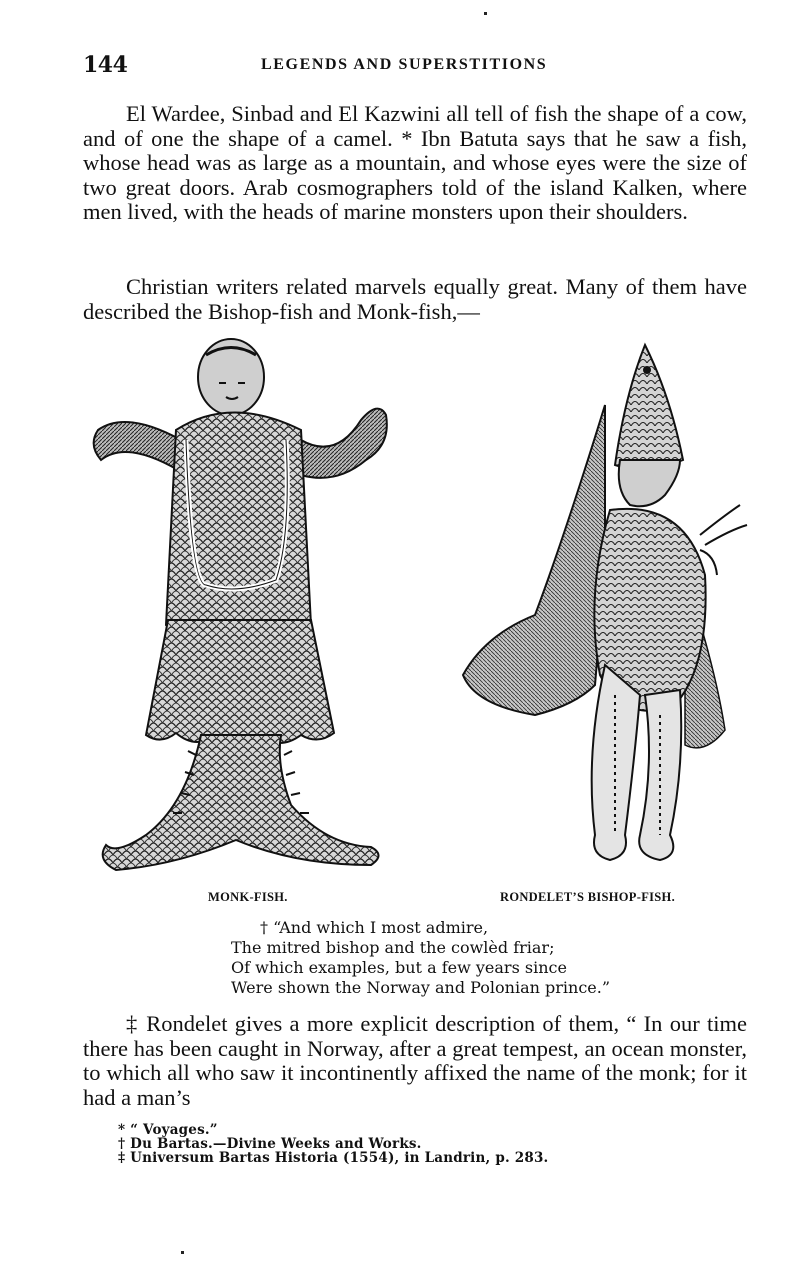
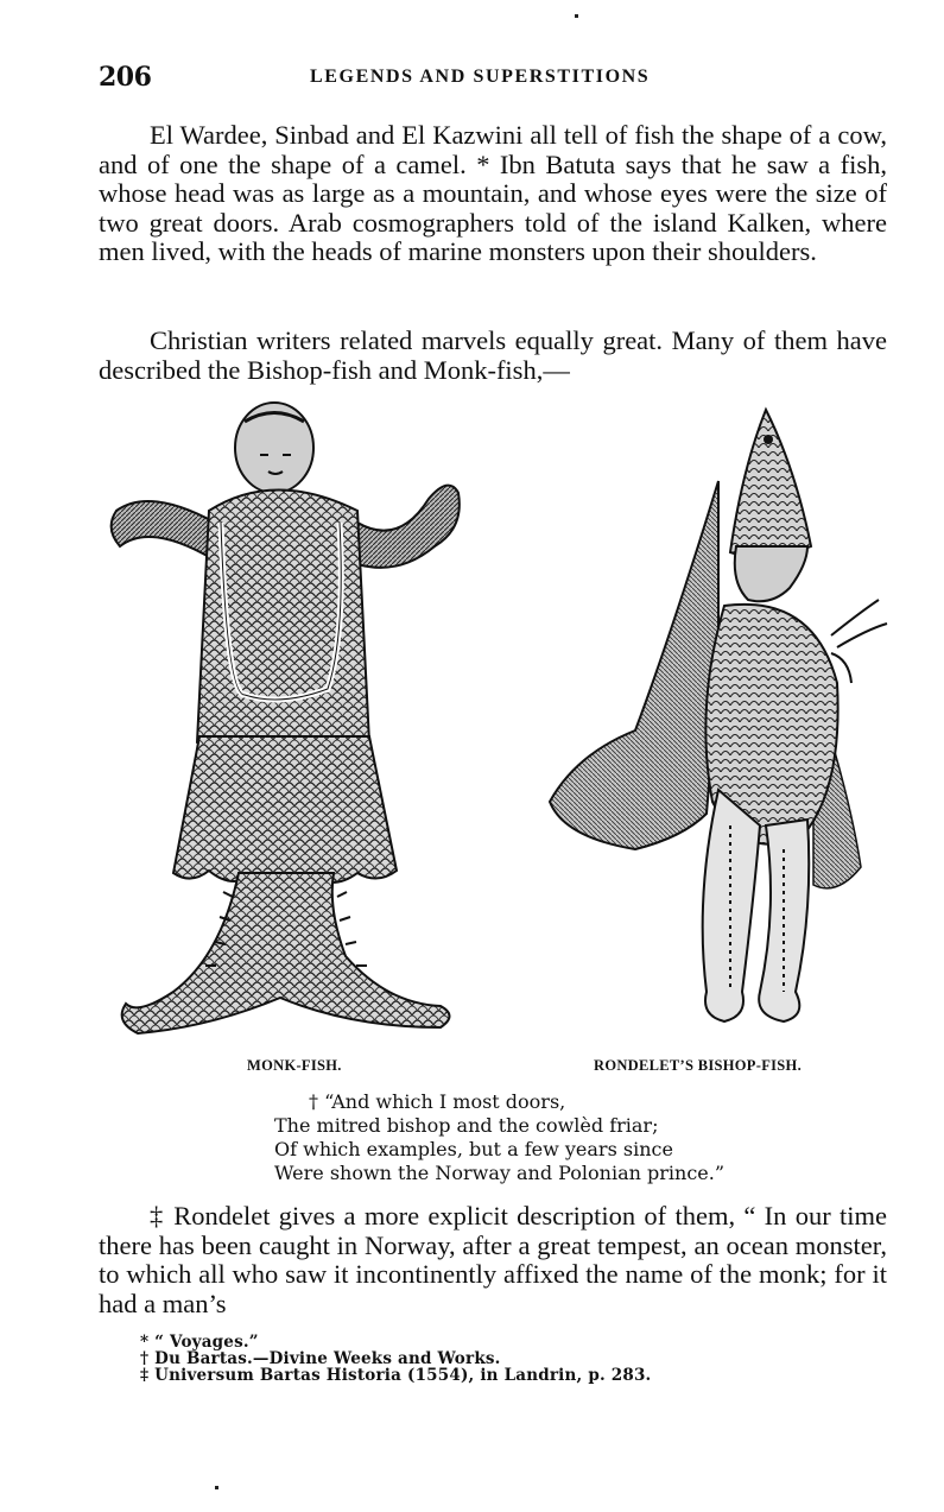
- 144
+ 206
  LEGENDS AND SUPERSTITIONS
  El Wardee, Sinbad and El Kazwini all tell of fish the shape of a cow, and of one the shape of a camel. * Ibn Batuta says that he saw a fish, whose head was as large as a mountain, and whose eyes were the size of two great doors. Arab cosmographers told of the island Kalken, where men lived, with the heads of marine monsters upon their shoulders.
  Christian writers related marvels equally great. Many of them have described the Bishop-fish and Monk-fish,—
  MONK-FISH.
  RONDELET’S BISHOP-FISH.
- † “And which I most admire,
+ † “And which I most doors,
  The mitred bishop and the cowlèd friar;
  Of which examples, but a few years since
  Were shown the Norway and Polonian prince.”
  ‡ Rondelet gives a more explicit description of them, “ In our time there has been caught in Norway, after a great tempest, an ocean monster, to which all who saw it incontinently affixed the name of the monk; for it had a man’s
  * “ Voyages.”
  † Du Bartas.—Divine Weeks and Works.
  ‡ Universum Bartas Historia (1554), in Landrin, p. 283.
